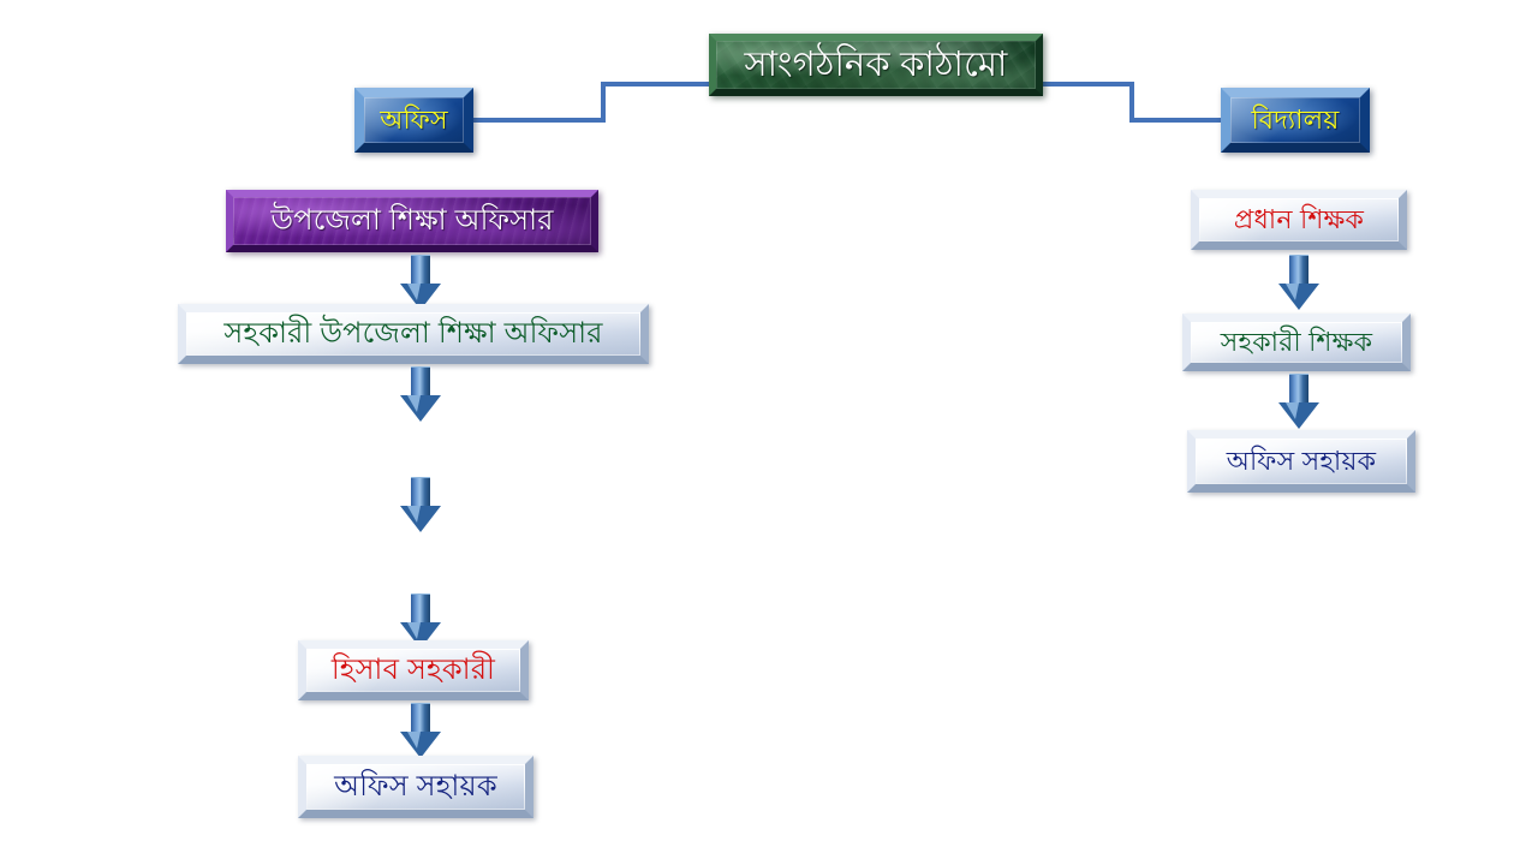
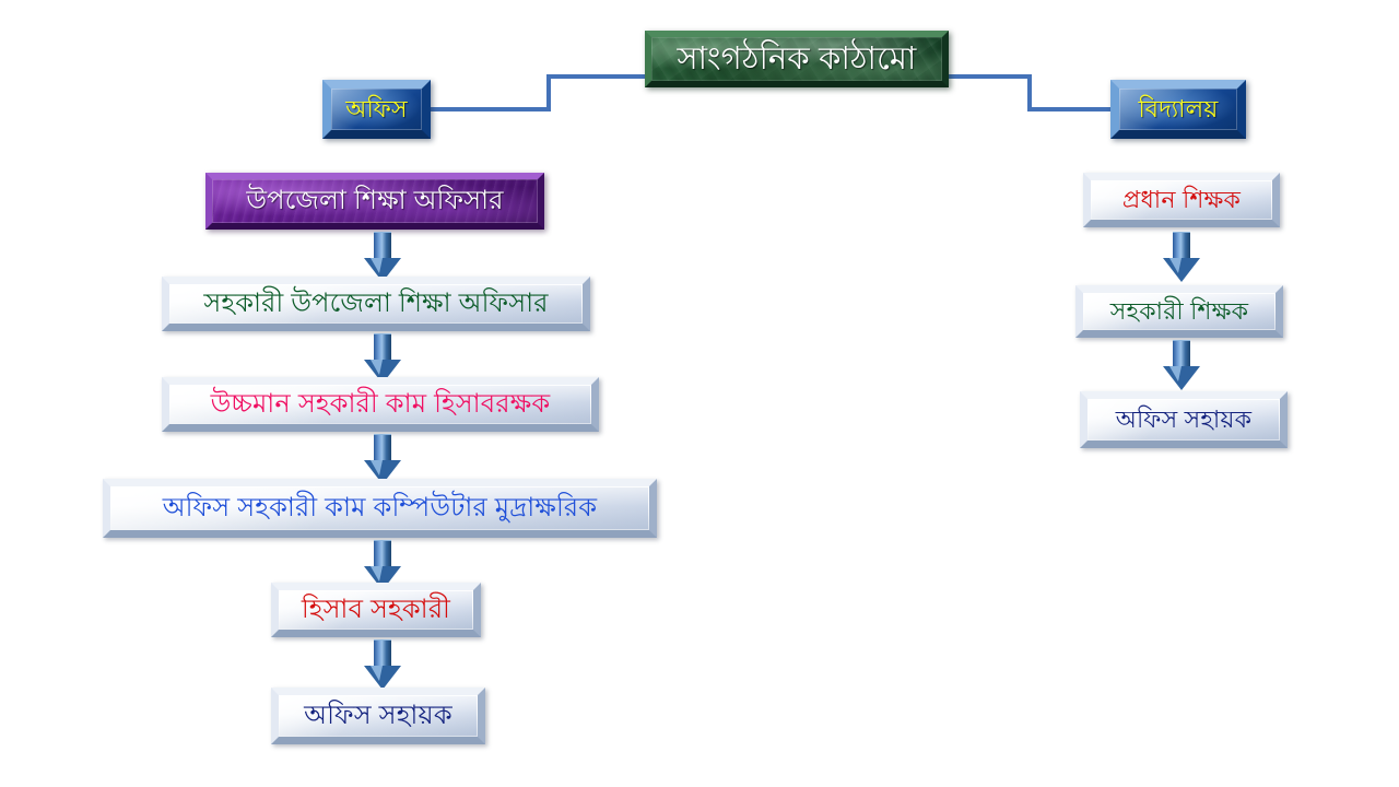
  সাংগঠনিক কাঠামো
  অফিস
  বিদ্যালয়
  উপজেলা শিক্ষা অফিসার
  সহকারী উপজেলা শিক্ষা অফিসার
+ উচ্চমান সহকারী কাম হিসাবরক্ষক
+ অফিস সহকারী কাম কম্পিউটার মুদ্রাক্ষরিক
  হিসাব সহকারী
  অফিস সহায়ক
  প্রধান শিক্ষক
  সহকারী শিক্ষক
  অফিস সহায়ক
